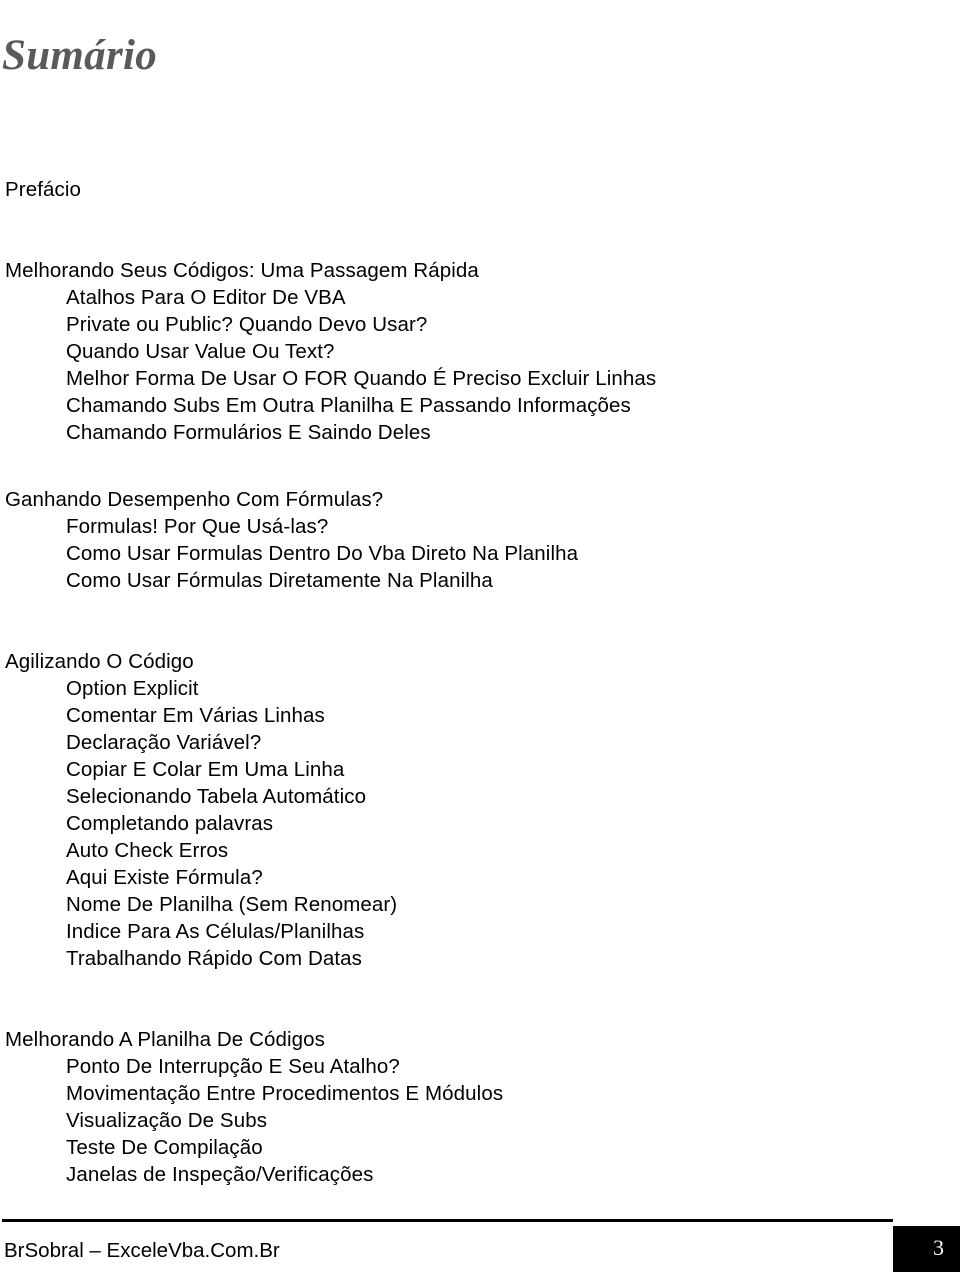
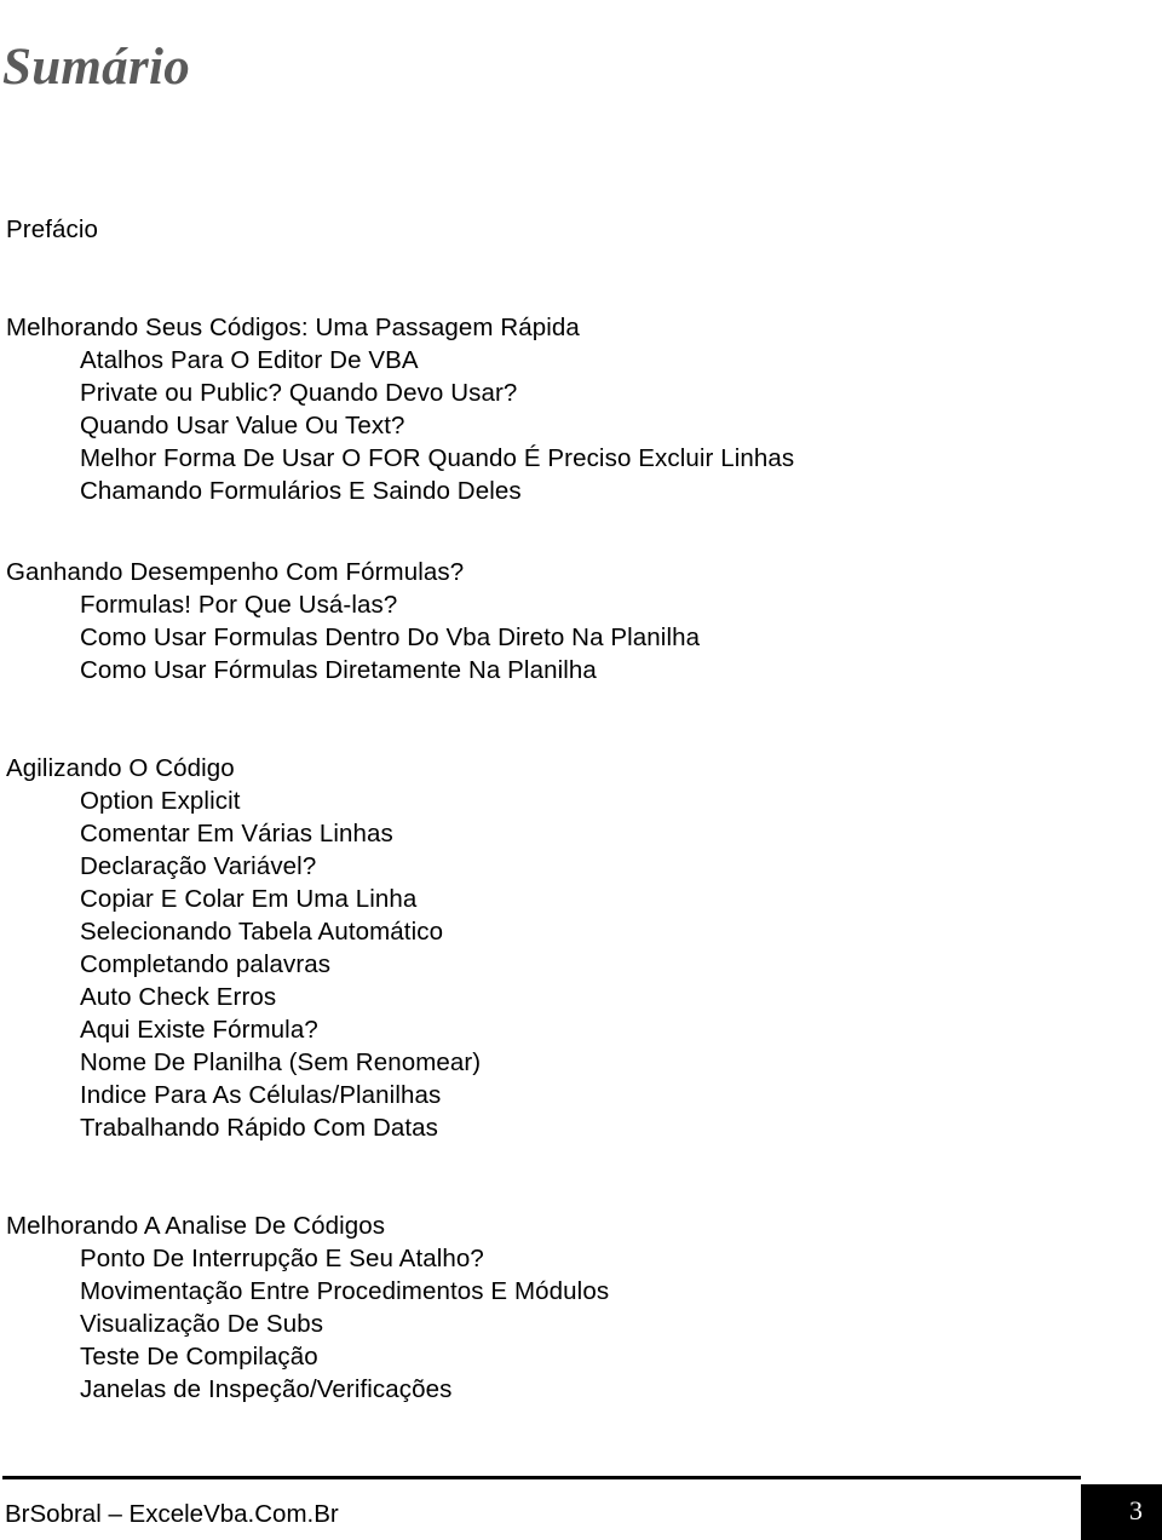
  Sumário
  Prefácio
  Melhorando Seus Códigos: Uma Passagem Rápida
  Atalhos Para O Editor De VBA
  Private ou Public? Quando Devo Usar?
  Quando Usar Value Ou Text?
  Melhor Forma De Usar O FOR Quando É Preciso Excluir Linhas
- Chamando Subs Em Outra Planilha E Passando Informações
  Chamando Formulários E Saindo Deles
  Ganhando Desempenho Com Fórmulas?
  Formulas! Por Que Usá-las?
  Como Usar Formulas Dentro Do Vba Direto Na Planilha
  Como Usar Fórmulas Diretamente Na Planilha
  Agilizando O Código
  Option Explicit
  Comentar Em Várias Linhas
  Declaração Variável?
  Copiar E Colar Em Uma Linha
  Selecionando Tabela Automático
  Completando palavras
  Auto Check Erros
  Aqui Existe Fórmula?
  Nome De Planilha (Sem Renomear)
  Indice Para As Células/Planilhas
  Trabalhando Rápido Com Datas
- Melhorando A Planilha De Códigos
+ Melhorando A Analise De Códigos
  Ponto De Interrupção E Seu Atalho?
  Movimentação Entre Procedimentos E Módulos
  Visualização De Subs
  Teste De Compilação
  Janelas de Inspeção/Verificações
  BrSobral – ExceleVba.Com.Br
  3
